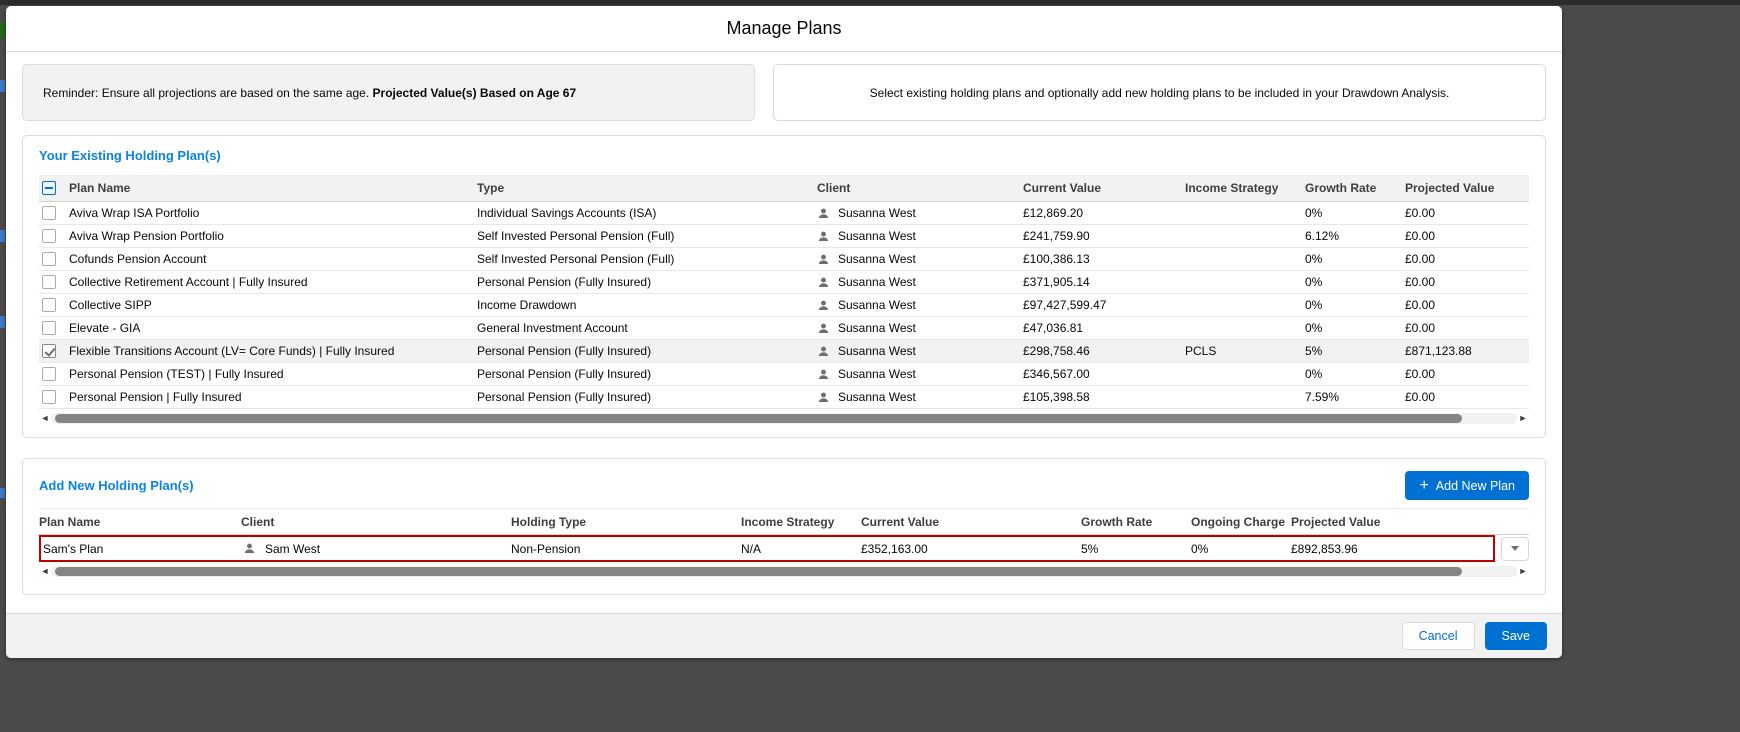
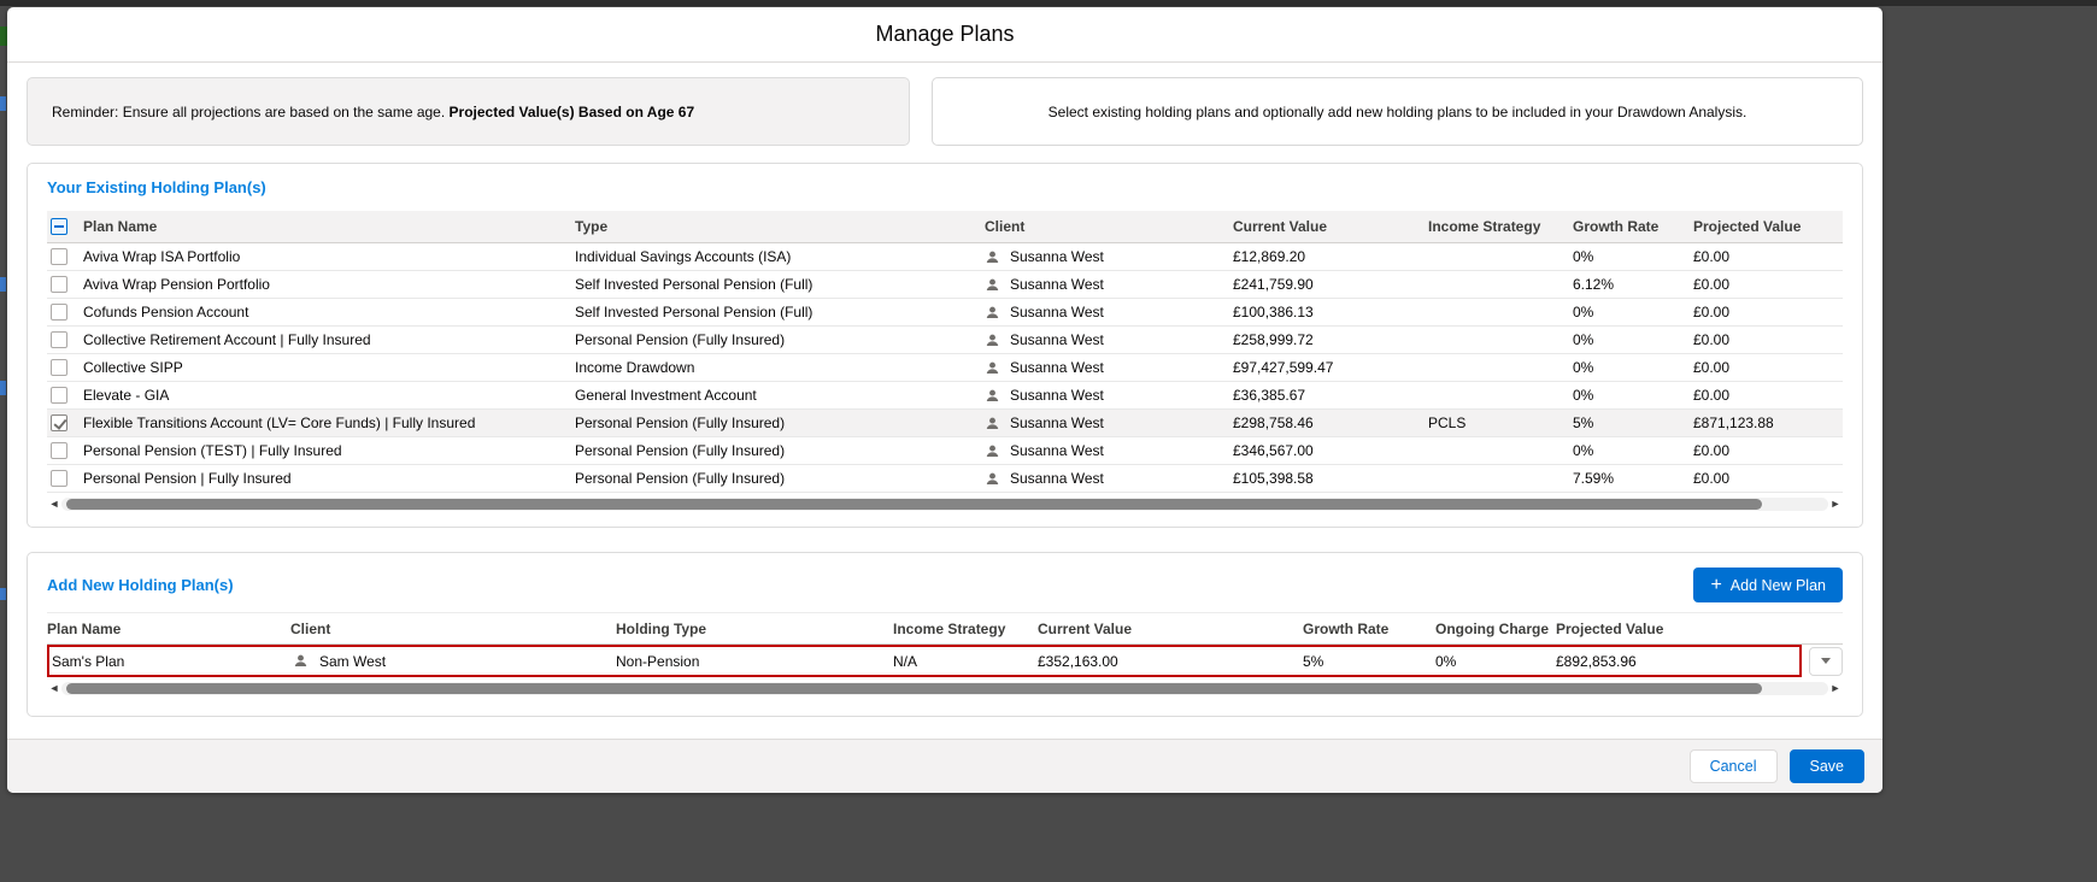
  Manage Plans
  Reminder: Ensure all projections are based on the same age. Projected Value(s) Based on Age 67
  Select existing holding plans and optionally add new holding plans to be included in your Drawdown Analysis.
  Your Existing Holding Plan(s)
  Plan Name
  Type
  Client
  Current Value
  Income Strategy
  Growth Rate
  Projected Value
  Aviva Wrap ISA Portfolio
  Individual Savings Accounts (ISA)
  Susanna West
  £12,869.20
  0%
  £0.00
  Aviva Wrap Pension Portfolio
  Self Invested Personal Pension (Full)
  Susanna West
  £241,759.90
  6.12%
  £0.00
  Cofunds Pension Account
  Self Invested Personal Pension (Full)
  Susanna West
  £100,386.13
  0%
  £0.00
  Collective Retirement Account | Fully Insured
  Personal Pension (Fully Insured)
  Susanna West
- £371,905.14
+ £258,999.72
  0%
  £0.00
  Collective SIPP
  Income Drawdown
  Susanna West
  £97,427,599.47
  0%
  £0.00
  Elevate - GIA
  General Investment Account
  Susanna West
- £47,036.81
+ £36,385.67
  0%
  £0.00
  Flexible Transitions Account (LV= Core Funds) | Fully Insured
  Personal Pension (Fully Insured)
  Susanna West
  £298,758.46
  PCLS
  5%
  £871,123.88
  Personal Pension (TEST) | Fully Insured
  Personal Pension (Fully Insured)
  Susanna West
  £346,567.00
  0%
  £0.00
  Personal Pension | Fully Insured
  Personal Pension (Fully Insured)
  Susanna West
  £105,398.58
  7.59%
  £0.00
  ◄
  ►
  Add New Holding Plan(s)
  +
  Add New Plan
  Plan Name
  Client
  Holding Type
  Income Strategy
  Current Value
  Growth Rate
  Ongoing Charge
  Projected Value
  Sam's Plan
  Sam West
  Non-Pension
  N/A
  £352,163.00
  5%
  0%
  £892,853.96
  ◄
  ►
  Cancel
  Save
